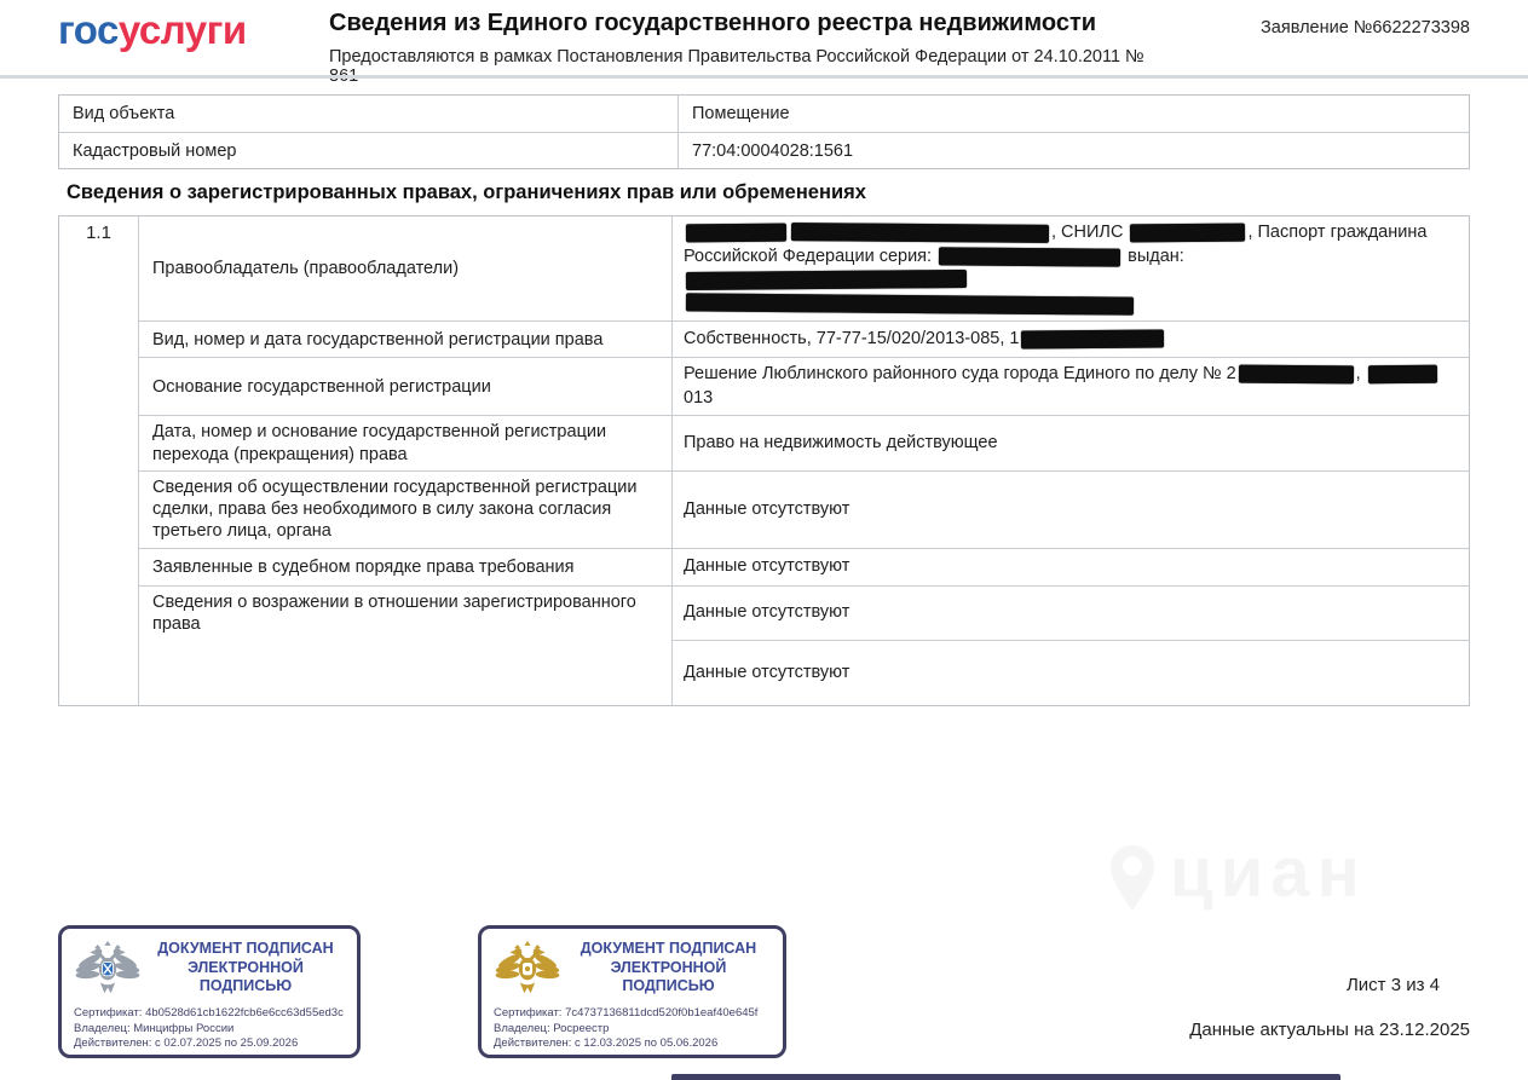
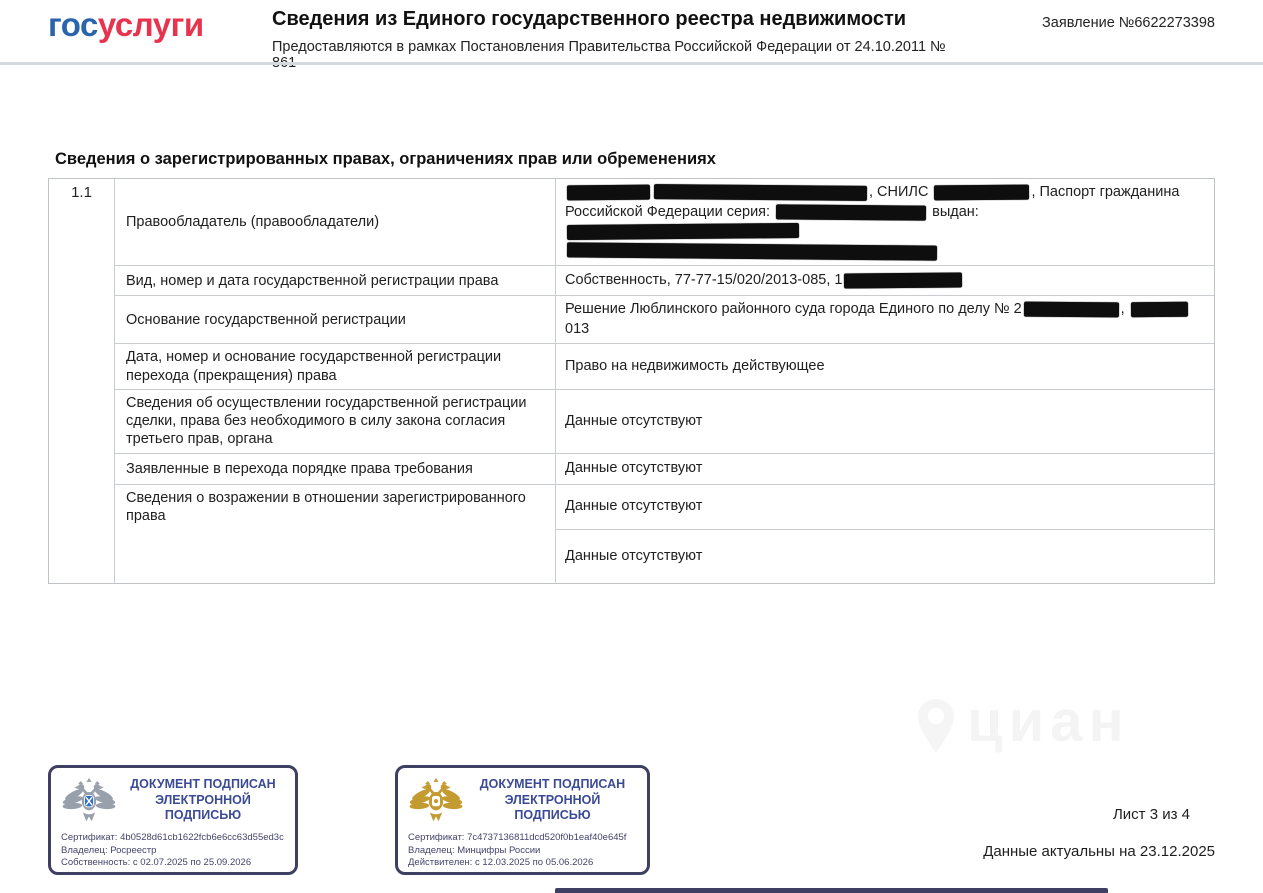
  госуслуги
  Сведения из Единого государственного реестра недвижимости
  Предоставляются в рамках Постановления Правительства Российской Федерации от 24.10.2011 №
  Заявление №6622273398
- Вид объекта
- Помещение
- Кадастровый номер
- 77:04:0004028:1561
  Сведения о зарегистрированных правах, ограничениях прав или обременениях
  1.1
  Правообладатель (правообладатели)
  , СНИЛС , Паспорт гражданина
  Российской Федерации серия: выдан:
  Вид, номер и дата государственной регистрации права
  Собственность, 77-77-15/020/2013-085, 1
  Основание государственной регистрации
  Решение Люблинского районного суда города Единого по делу № 2 , 013
  Дата, номер и основание государственной регистрации перехода (прекращения) права
  Право на недвижимость действующее
- Сведения об осуществлении государственной регистрации сделки, права без необходимого в силу закона согласия третьего лица, органа
+ Сведения об осуществлении государственной регистрации сделки, права без необходимого в силу закона согласия третьего прав, органа
  Данные отсутствуют
- Заявленные в судебном порядке права требования
+ Заявленные в перехода порядке права требования
  Данные отсутствуют
  Сведения о возражении в отношении зарегистрированного права
  Данные отсутствуют
  Данные отсутствуют
  ДОКУМЕНТ ПОДПИСАН ЭЛЕКТРОННОЙ ПОДПИСЬЮ
  Сертификат: 4b0528d61cb1622fcb6e6cc63d55ed3c
- Владелец: Минцифры России
+ Владелец: Росреестр
- Действителен: с 02.07.2025 по 25.09.2026
+ Собственность: с 02.07.2025 по 25.09.2026
  ДОКУМЕНТ ПОДПИСАН ЭЛЕКТРОННОЙ ПОДПИСЬЮ
  Сертификат: 7c4737136811dcd520f0b1eaf40e645f
- Владелец: Росреестр
+ Владелец: Минцифры России
  Действителен: с 12.03.2025 по 05.06.2026
  Лист 3 из 4
  Данные актуальны на 23.12.2025
